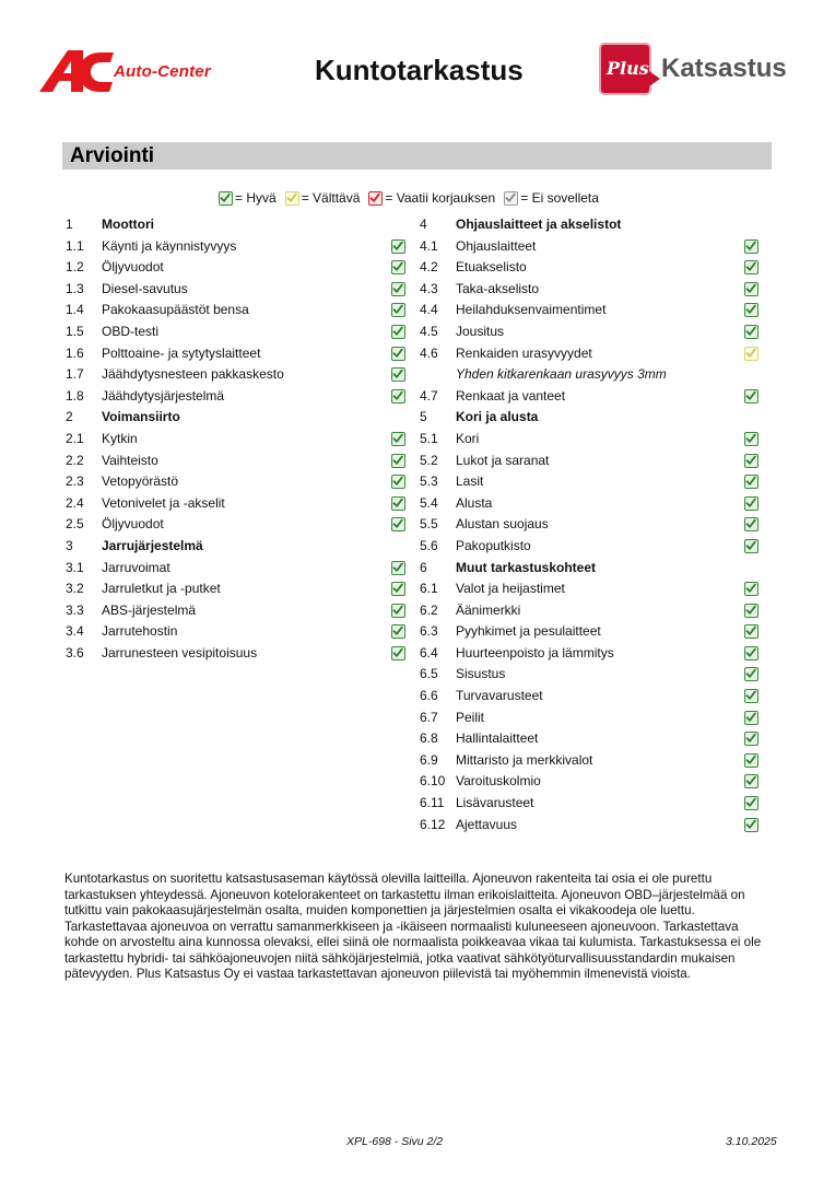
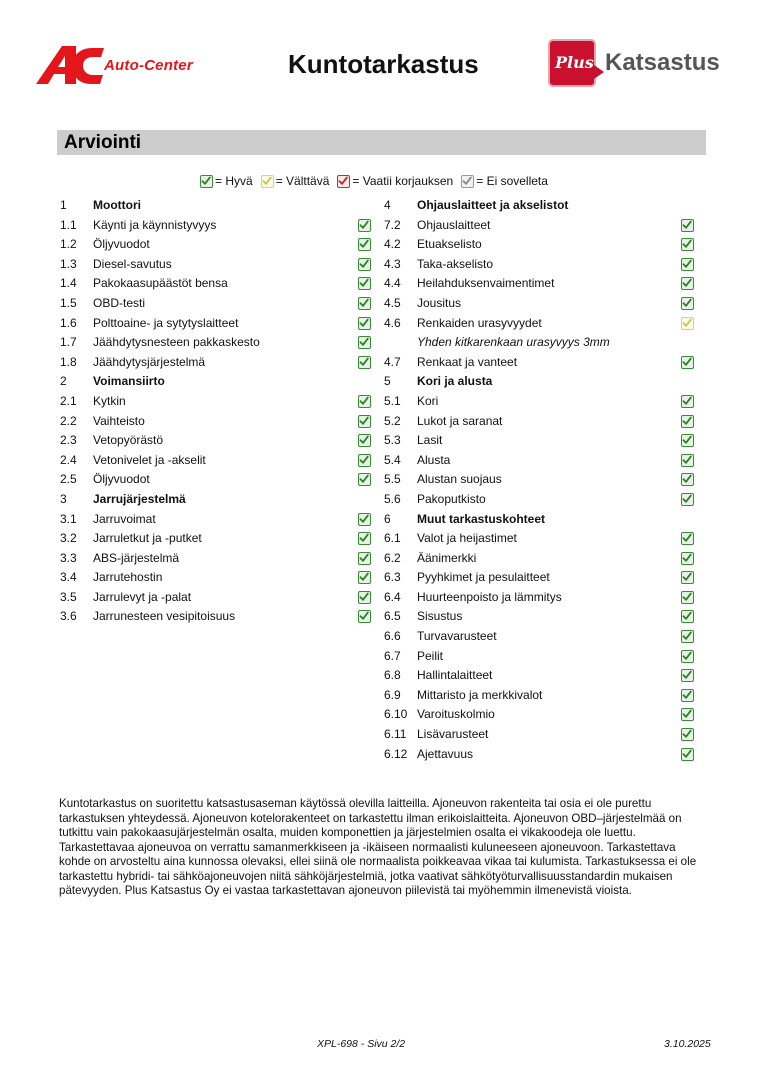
  Auto-Center
  Kuntotarkastus
  Plus
  Katsastus
  Arviointi
  = Hyvä
  = Välttävä
  = Vaatii korjauksen
  = Ei sovelleta
  1
  Moottori
  1.1
  Käynti ja käynnistyvyys
  1.2
  Öljyvuodot
  1.3
  Diesel-savutus
  1.4
  Pakokaasupäästöt bensa
  1.5
  OBD-testi
  1.6
  Polttoaine- ja sytytyslaitteet
  1.7
  Jäähdytysnesteen pakkaskesto
  1.8
  Jäähdytysjärjestelmä
  2
  Voimansiirto
  2.1
  Kytkin
  2.2
  Vaihteisto
  2.3
  Vetopyörästö
  2.4
  Vetonivelet ja -akselit
  2.5
  Öljyvuodot
  3
  Jarrujärjestelmä
  3.1
  Jarruvoimat
  3.2
  Jarruletkut ja -putket
  3.3
  ABS-järjestelmä
  3.4
  Jarrutehostin
+ 3.5
+ Jarrulevyt ja -palat
  3.6
  Jarrunesteen vesipitoisuus
  4
  Ohjauslaitteet ja akselistot
- 4.1
+ 7.2
  Ohjauslaitteet
  4.2
  Etuakselisto
  4.3
  Taka-akselisto
  4.4
  Heilahduksenvaimentimet
  4.5
  Jousitus
  4.6
  Renkaiden urasyvyydet
  Yhden kitkarenkaan urasyvyys 3mm
  4.7
  Renkaat ja vanteet
  5
  Kori ja alusta
  5.1
  Kori
  5.2
  Lukot ja saranat
  5.3
  Lasit
  5.4
  Alusta
  5.5
  Alustan suojaus
  5.6
  Pakoputkisto
  6
  Muut tarkastuskohteet
  6.1
  Valot ja heijastimet
  6.2
  Äänimerkki
  6.3
  Pyyhkimet ja pesulaitteet
  6.4
  Huurteenpoisto ja lämmitys
  6.5
  Sisustus
  6.6
  Turvavarusteet
  6.7
  Peilit
  6.8
  Hallintalaitteet
  6.9
  Mittaristo ja merkkivalot
  6.10
  Varoituskolmio
  6.11
  Lisävarusteet
  6.12
  Ajettavuus
  Kuntotarkastus on suoritettu katsastusaseman käytössä olevilla laitteilla. Ajoneuvon rakenteita tai osia ei ole purettu tarkastuksen yhteydessä. Ajoneuvon kotelorakenteet on tarkastettu ilman erikoislaitteita. Ajoneuvon OBD–järjestelmää on tutkittu vain pakokaasujärjestelmän osalta, muiden komponettien ja järjestelmien osalta ei vikakoodeja ole luettu. Tarkastettavaa ajoneuvoa on verrattu samanmerkkiseen ja -ikäiseen normaalisti kuluneeseen ajoneuvoon. Tarkastettava kohde on arvosteltu aina kunnossa olevaksi, ellei siinä ole normaalista poikkeavaa vikaa tai kulumista. Tarkastuksessa ei ole tarkastettu hybridi- tai sähköajoneuvojen niitä sähköjärjestelmiä, jotka vaativat sähkötyöturvallisuusstandardin mukaisen pätevyyden. Plus Katsastus Oy ei vastaa tarkastettavan ajoneuvon piilevistä tai myöhemmin ilmenevistä vioista.
  XPL-698 - Sivu 2/2
  3.10.2025
